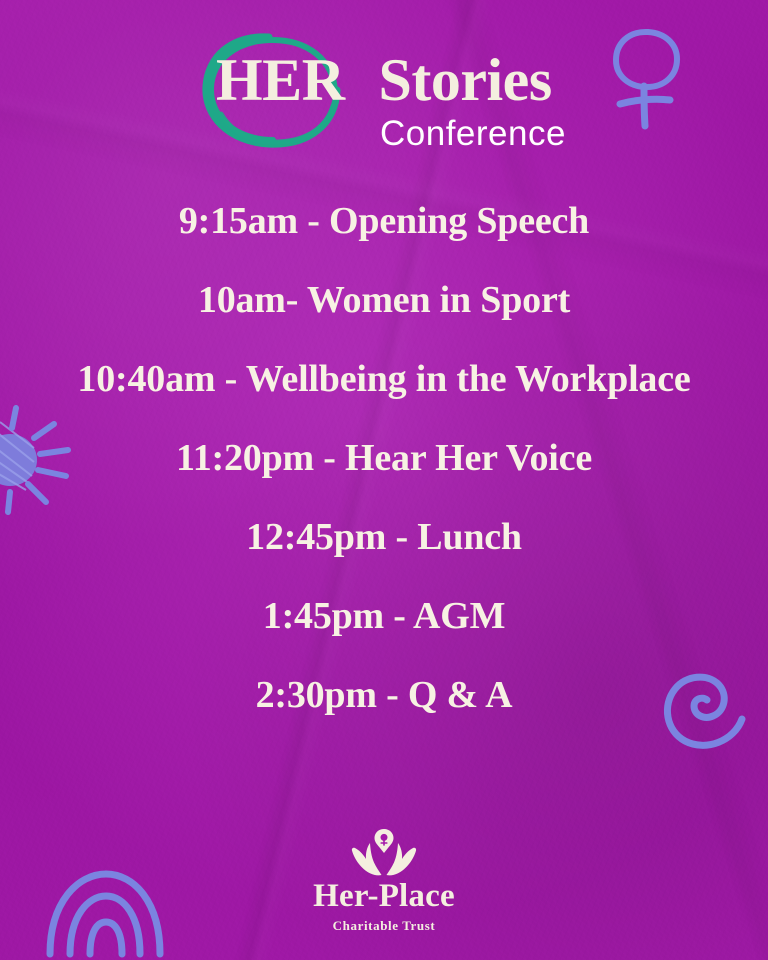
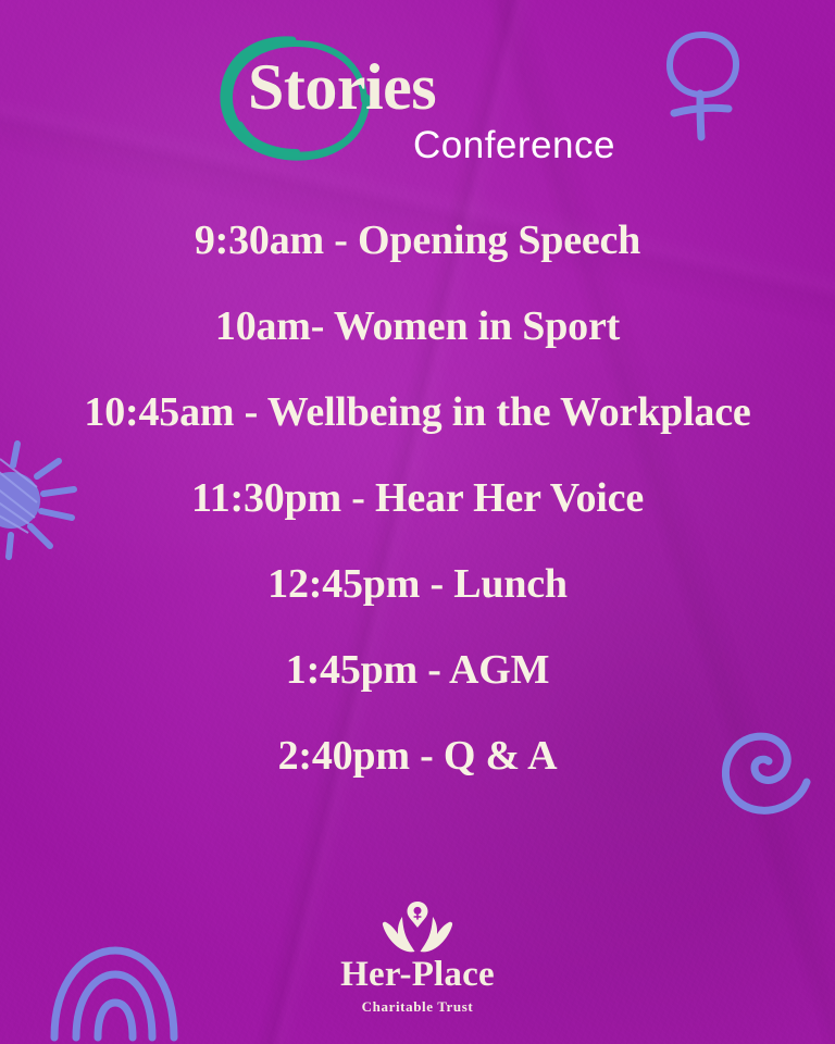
- HER
  Stories
  Conference
- 9:15am - Opening Speech
+ 9:30am - Opening Speech
  10am- Women in Sport
- 10:40am - Wellbeing in the Workplace
+ 10:45am - Wellbeing in the Workplace
- 11:20pm - Hear Her Voice
+ 11:30pm - Hear Her Voice
  12:45pm - Lunch
  1:45pm - AGM
- 2:30pm - Q & A
+ 2:40pm - Q & A
  Her-Place
  Charitable Trust
